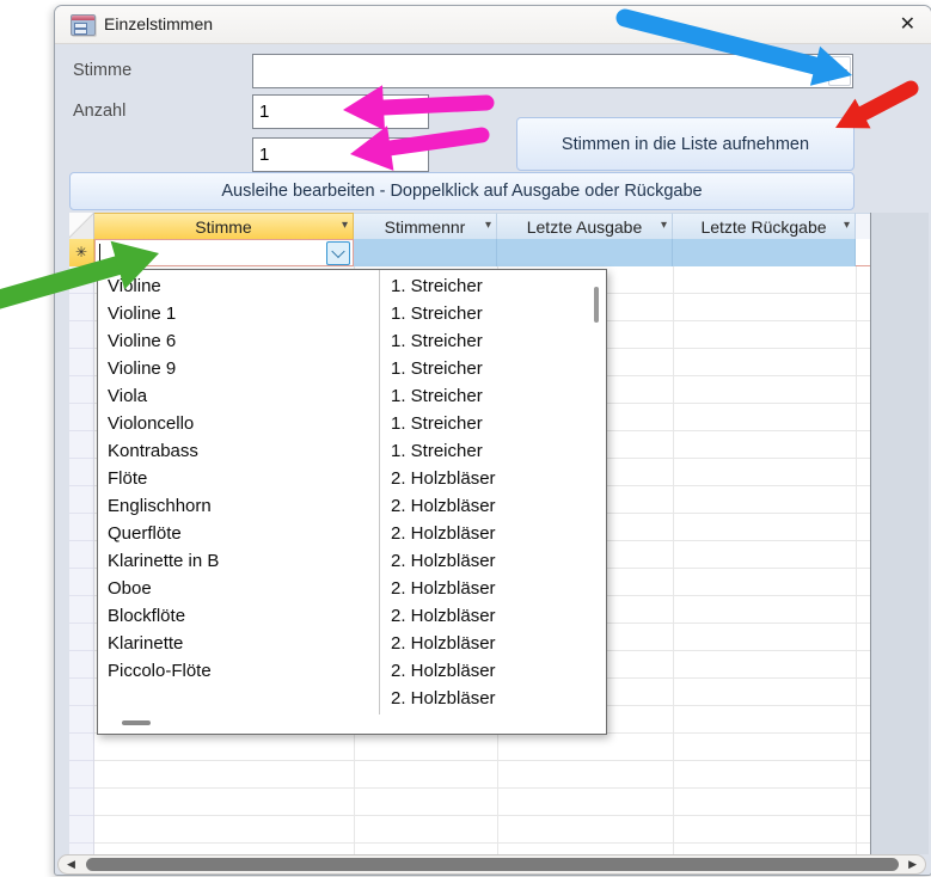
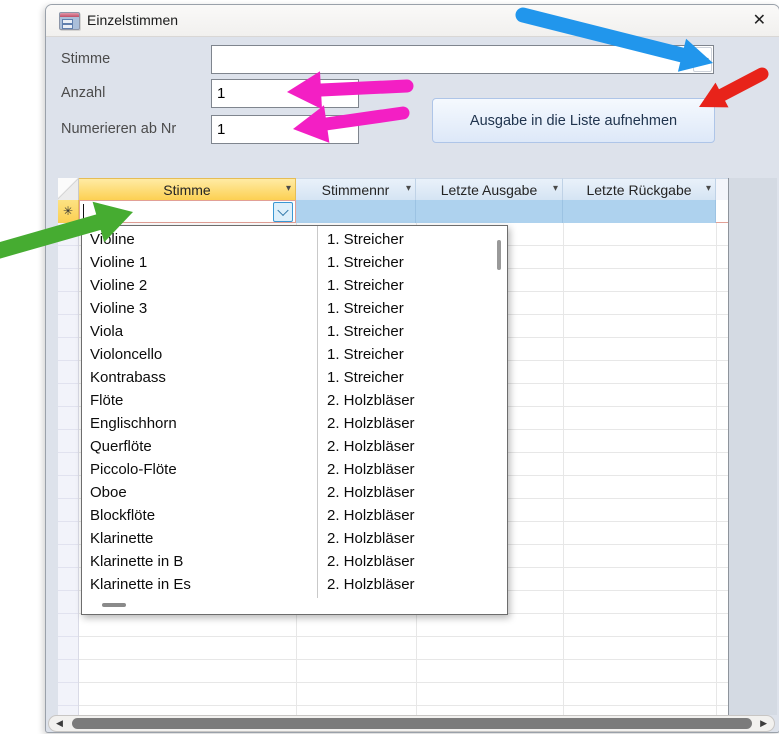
  Einzelstimmen
  ✕
  Stimme
  Anzahl
  1
+ Numerieren ab Nr
  1
- Stimmen in die Liste aufnehmen
+ Ausgabe in die Liste aufnehmen
- Ausleihe bearbeiten - Doppelklick auf Ausgabe oder Rückgabe
  Stimme
  ▾
  Stimmennr
  ▾
  Letzte Ausgabe
  ▾
  Letzte Rückgabe
  ▾
  ✳
  Violine
  1. Streicher
  Violine 1
  1. Streicher
- Violine 6
+ Violine 2
  1. Streicher
- Violine 9
+ Violine 3
  1. Streicher
  Viola
  1. Streicher
  Violoncello
  1. Streicher
  Kontrabass
  1. Streicher
  Flöte
  2. Holzbläser
  Englischhorn
  2. Holzbläser
  Querflöte
  2. Holzbläser
- Klarinette in B
+ Piccolo-Flöte
  2. Holzbläser
  Oboe
  2. Holzbläser
  Blockflöte
  2. Holzbläser
  Klarinette
  2. Holzbläser
- Piccolo-Flöte
+ Klarinette in B
  2. Holzbläser
+ Klarinette in Es
  2. Holzbläser
  ◀
  ▶
